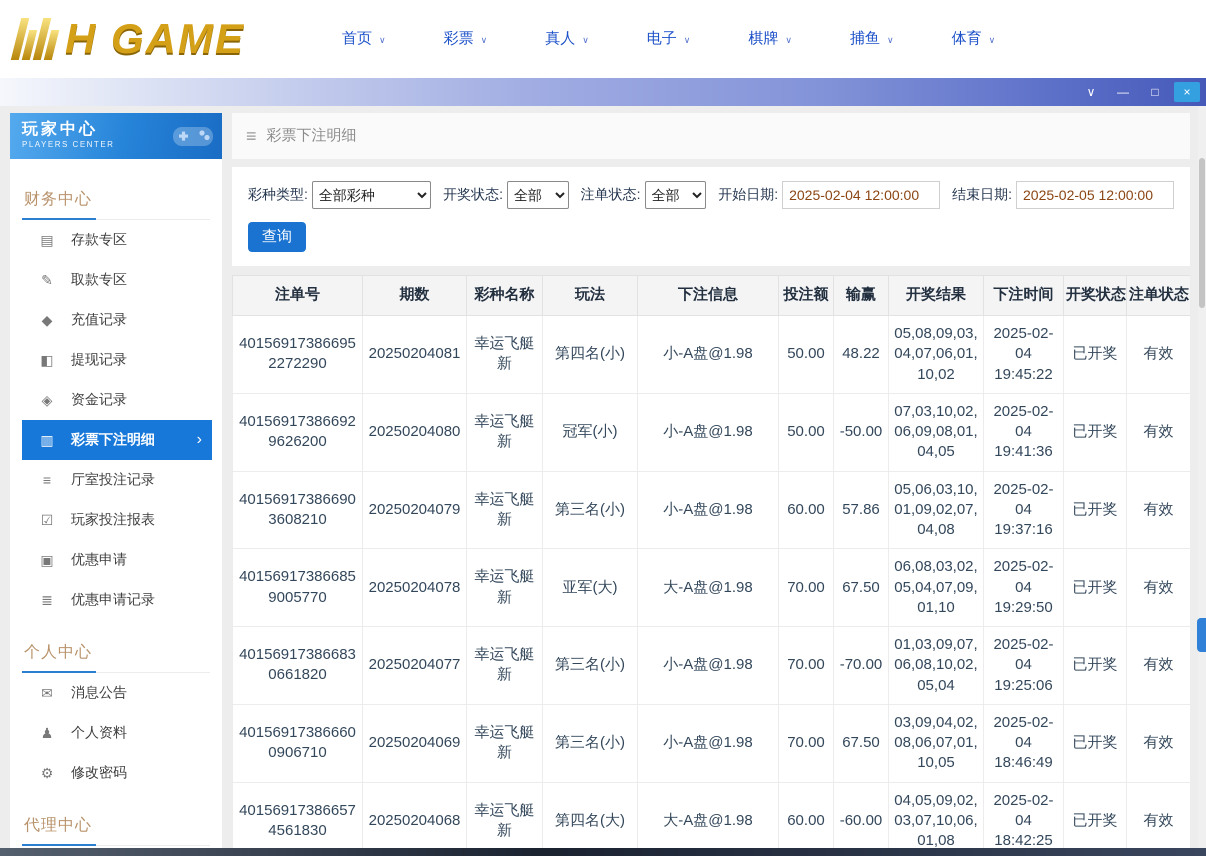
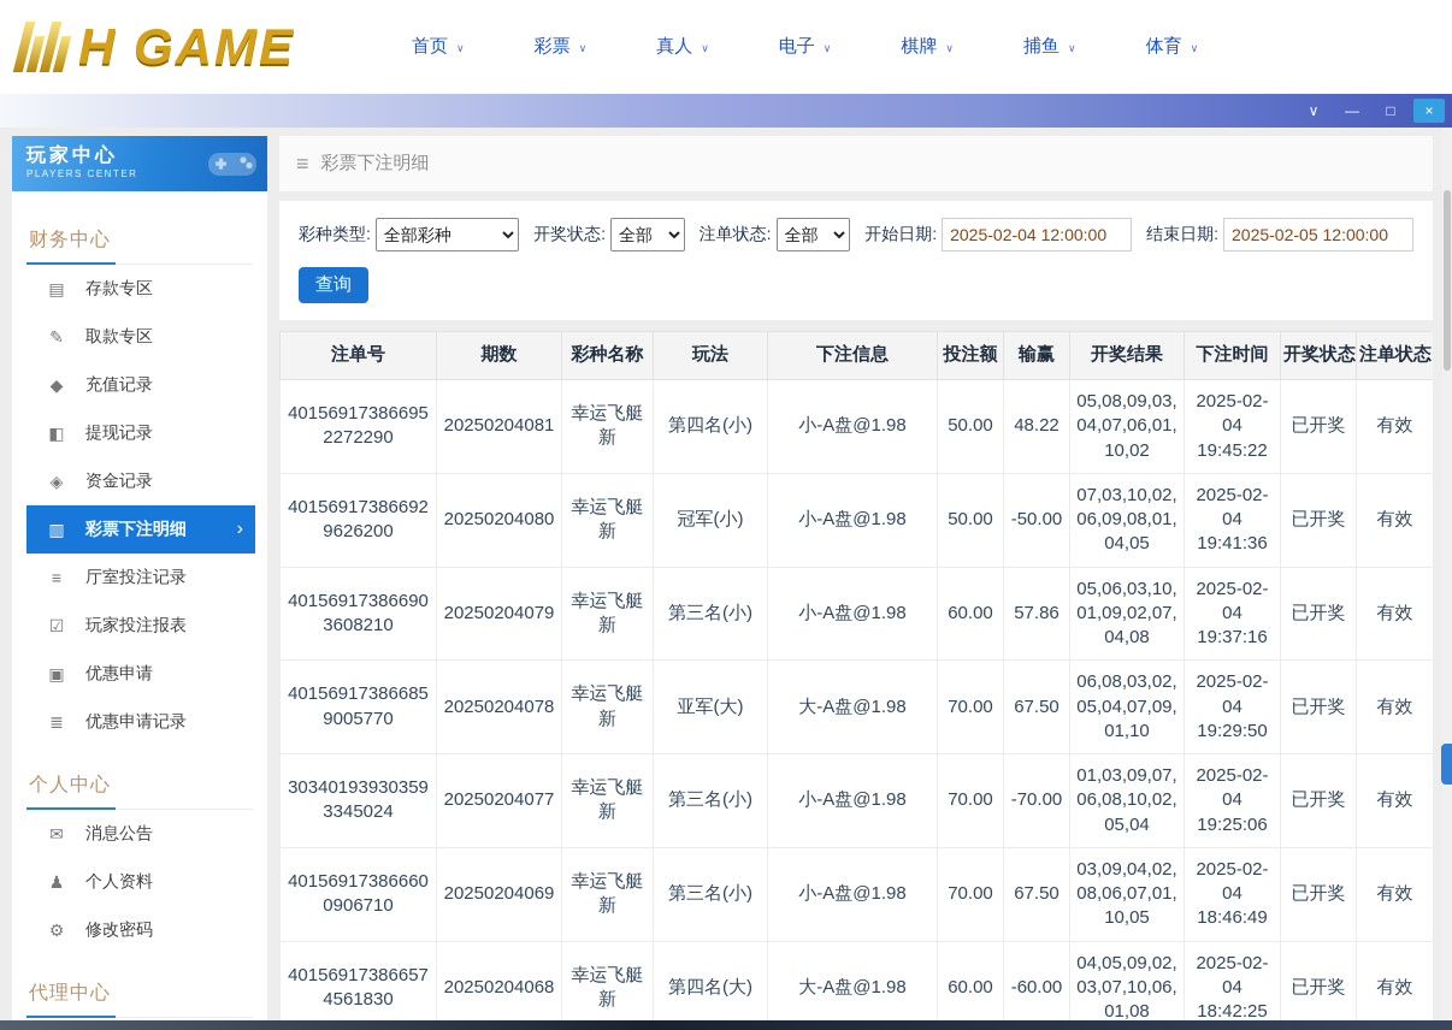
  H GAME
  首页
  ∨
  彩票
  ∨
  真人
  ∨
  电子
  ∨
  棋牌
  ∨
  捕鱼
  ∨
  体育
  ∨
  ∨
  —
  □
  ×
  玩家中心
  PLAYERS CENTER
  财务中心
  ▤
  存款专区
  ✎
  取款专区
  ◆
  充值记录
  ◧
  提现记录
  ◈
  资金记录
  ▥
  彩票下注明细
  ›
  ≡
  厅室投注记录
  ☑
  玩家投注报表
  ▣
  优惠申请
  ≣
  优惠申请记录
  个人中心
  ✉
  消息公告
  ♟
  个人资料
  ⚙
  修改密码
  代理中心
  ≡
  彩票下注明细
  彩种类型:
  全部彩种
  开奖状态:
  全部
  注单状态:
  全部
  开始日期:
  2025-02-04 12:00:00
  结束日期:
  2025-02-05 12:00:00
  查询
  注单号	期数	彩种名称	玩法	下注信息	投注额	输赢	开奖结果	下注时间	开奖状态	注单状态
  401569173866952272290	20250204081	幸运飞艇新	第四名(小)	小-A盘@1.98	50.00	48.22	05,08,09,03,04,07,06,01,10,02	2025-02-04 19:45:22	已开奖	有效
  401569173866929626200	20250204080	幸运飞艇新	冠军(小)	小-A盘@1.98	50.00	-50.00	07,03,10,02,06,09,08,01,04,05	2025-02-04 19:41:36	已开奖	有效
  401569173866903608210	20250204079	幸运飞艇新	第三名(小)	小-A盘@1.98	60.00	57.86	05,06,03,10,01,09,02,07,04,08	2025-02-04 19:37:16	已开奖	有效
  401569173866859005770	20250204078	幸运飞艇新	亚军(大)	大-A盘@1.98	70.00	67.50	06,08,03,02,05,04,07,09,01,10	2025-02-04 19:29:50	已开奖	有效
- 401569173866830661820	20250204077	幸运飞艇新	第三名(小)	小-A盘@1.98	70.00	-70.00	01,03,09,07,06,08,10,02,05,04	2025-02-04 19:25:06	已开奖	有效
+ 303401939303593345024	20250204077	幸运飞艇新	第三名(小)	小-A盘@1.98	70.00	-70.00	01,03,09,07,06,08,10,02,05,04	2025-02-04 19:25:06	已开奖	有效
  401569173866600906710	20250204069	幸运飞艇新	第三名(小)	小-A盘@1.98	70.00	67.50	03,09,04,02,08,06,07,01,10,05	2025-02-04 18:46:49	已开奖	有效
  401569173866574561830	20250204068	幸运飞艇新	第四名(大)	大-A盘@1.98	60.00	-60.00	04,05,09,02,03,07,10,06,01,08	2025-02-04 18:42:25	已开奖	有效
